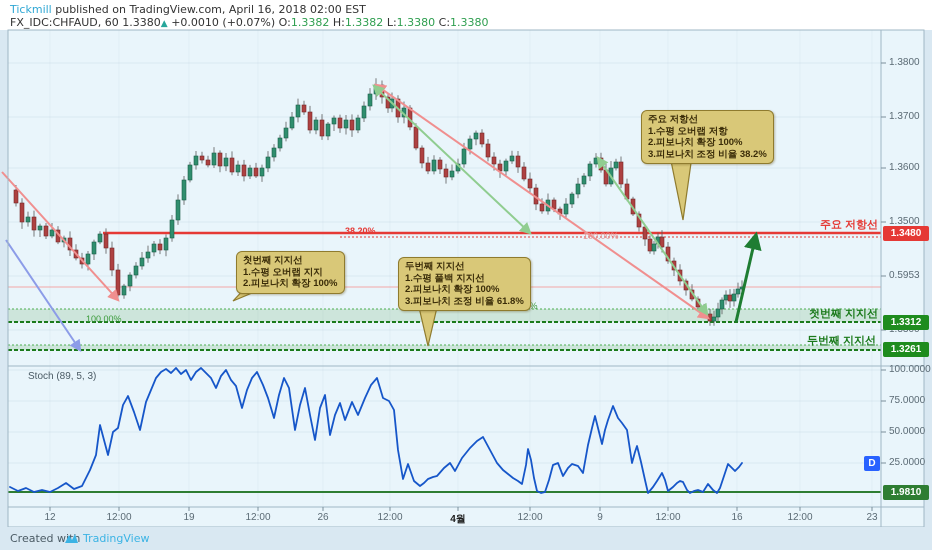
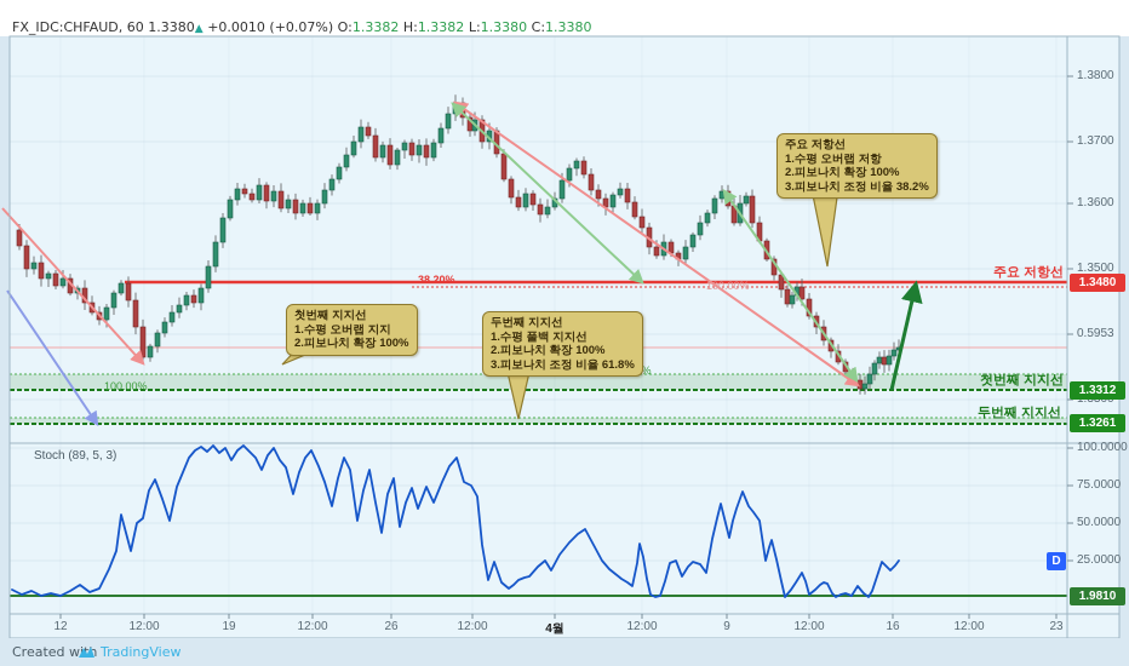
- Tickmill published on TradingView.com, April 16, 2018 02:00 EST
  FX_IDC:CHFAUD, 60 1.3380▲ +0.0010 (+0.07%) O:1.3382 H:1.3382 L:1.3380 C:1.3380
  1.3800
  1.3700
  1.3600
  1.3500
  0.5953
  100.0000
  75.0000
  50.0000
  25.0000
  12
  12:00
  19
  12:00
  26
  12:00
  4월
  12:00
  9
  12:00
  16
  12:00
  23
  38.20%
  100.00%
  100.00%
  주요 저항선
  첫번째 지지선
  두번째 지지선
  주요 저항선
  1.수평 오버랩 저항
  2.피보나치 확장 100%
  3.피보나치 조정 비율 38.2%
  첫번째 지지선
  1.수평 오버랩 지지
  2.피보나치 확장 100%
  두번째 지지선
  1.수평 풀백 지지선
  2.피보나치 확장 100%
  3.피보나치 조정 비율 61.8%
  Stoch (89, 5, 3)
  1.3480
  1.3312
  1.3261
  1.9810
  D
  Created wth
  TradingView
